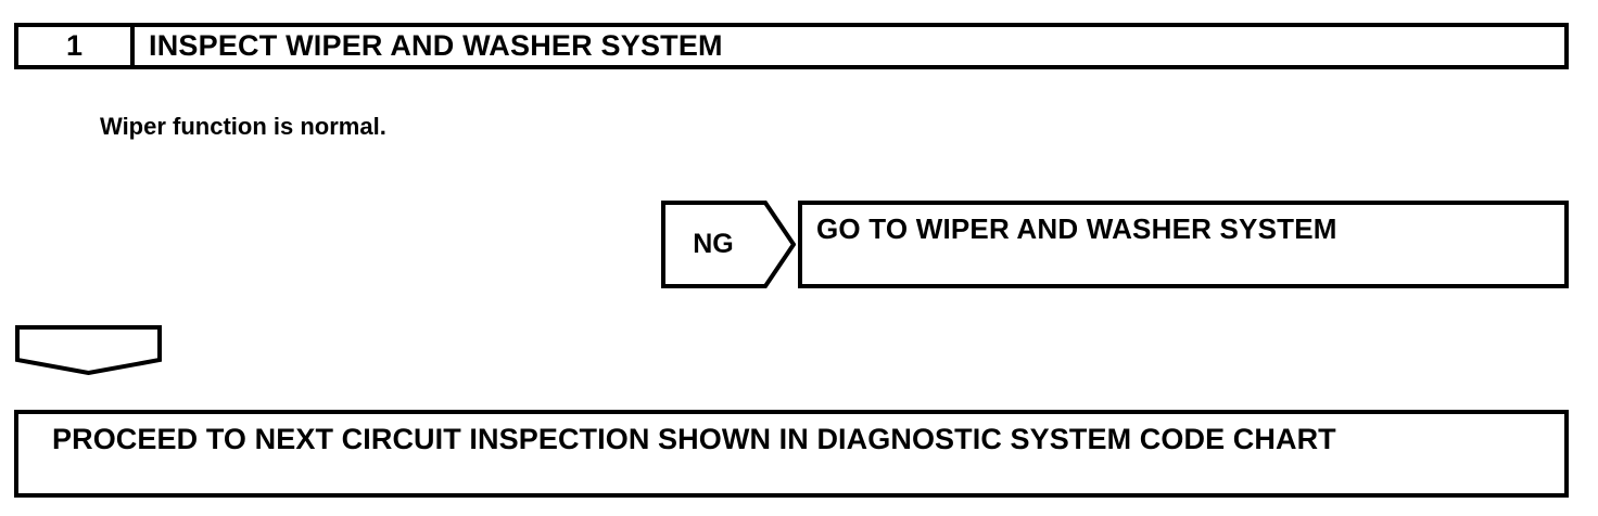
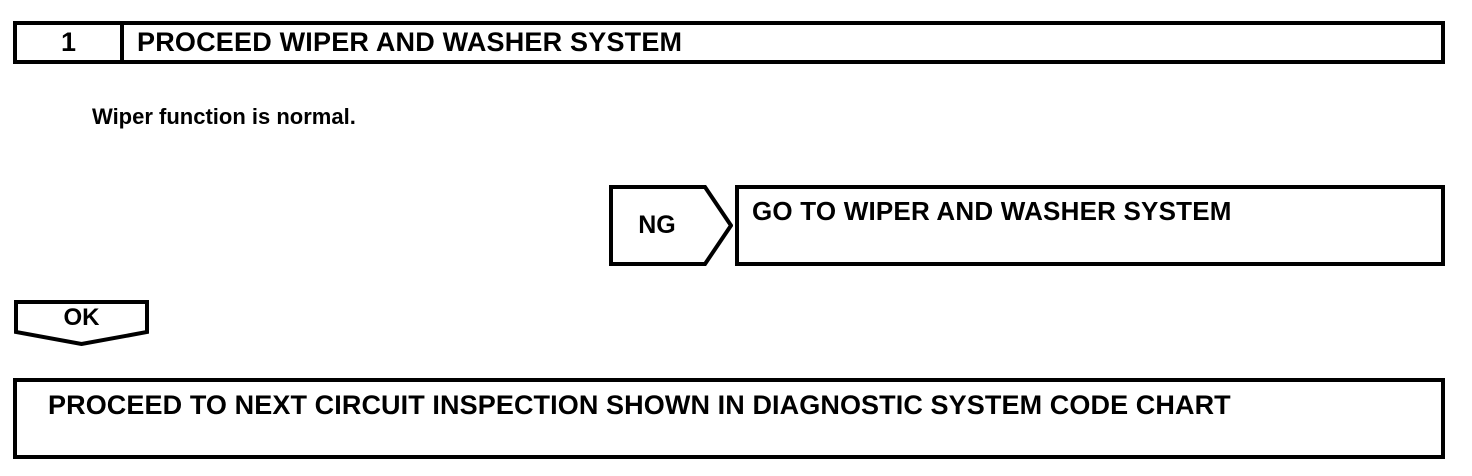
  1
- INSPECT WIPER AND WASHER SYSTEM
+ PROCEED WIPER AND WASHER SYSTEM
  Wiper function is normal.
  NG
  GO TO WIPER AND WASHER SYSTEM
+ OK
  PROCEED TO NEXT CIRCUIT INSPECTION SHOWN IN DIAGNOSTIC SYSTEM CODE CHART
